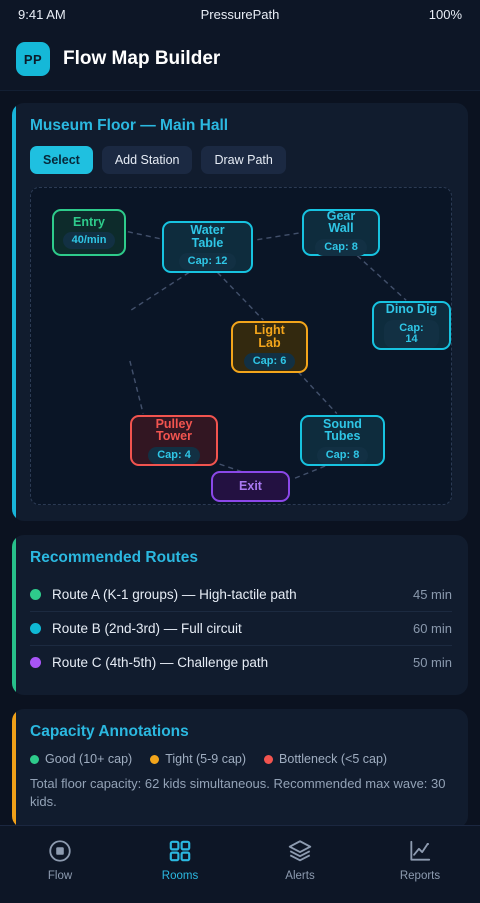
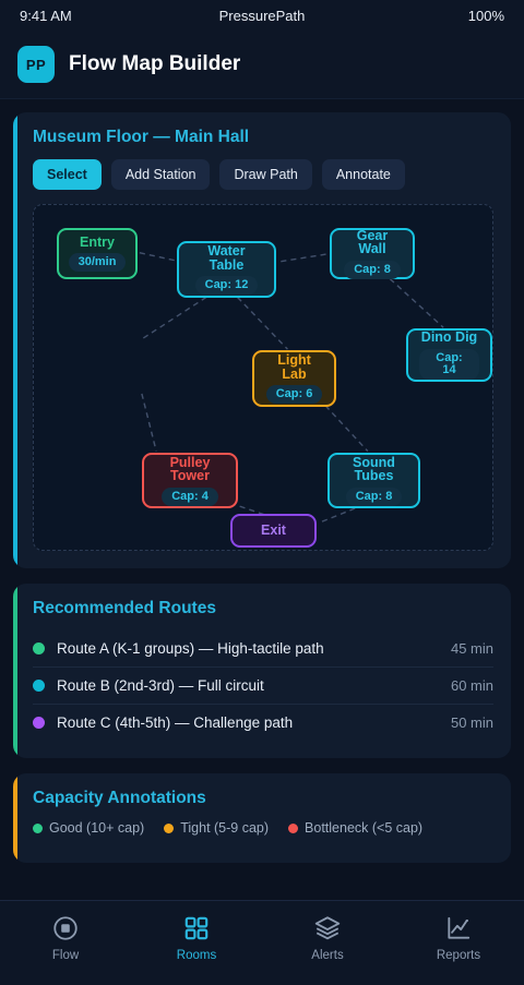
  9:41 AM
  PressurePath
  100%
  PP
  Flow Map Builder
  Museum Floor — Main Hall
  Select
  Add Station
  Draw Path
+ Annotate
  Entry
- 40/min
+ 30/min
  Water Table
  Cap: 12
  Gear Wall
  Cap: 8
  Light Lab
  Cap: 6
  Dino Dig
  Cap: 14
  Pulley Tower
  Cap: 4
  Sound Tubes
  Cap: 8
  Exit
  Recommended Routes
  Route A (K-1 groups) — High-tactile path
  45 min
  Route B (2nd-3rd) — Full circuit
  60 min
  Route C (4th-5th) — Challenge path
  50 min
  Capacity Annotations
  Good (10+ cap)
  Tight (5-9 cap)
  Bottleneck (<5 cap)
- Total floor capacity: 62 kids simultaneous. Recommended max wave: 30 kids.
  Flow
  Rooms
  Alerts
  Reports
